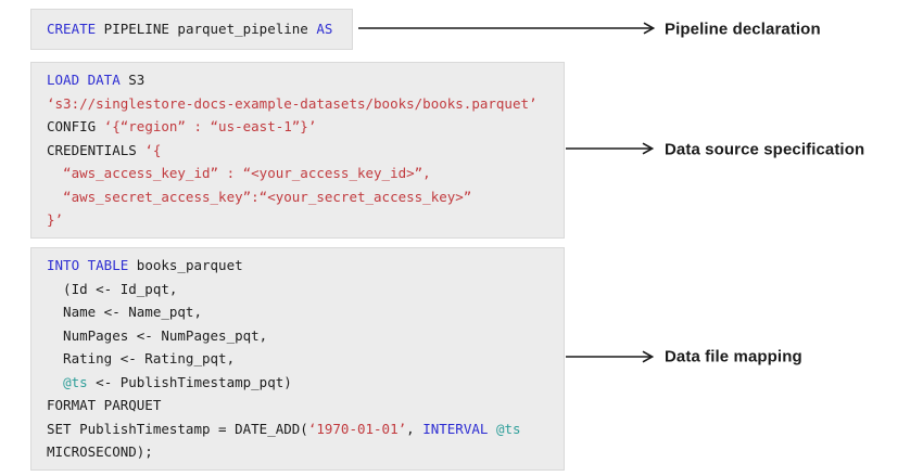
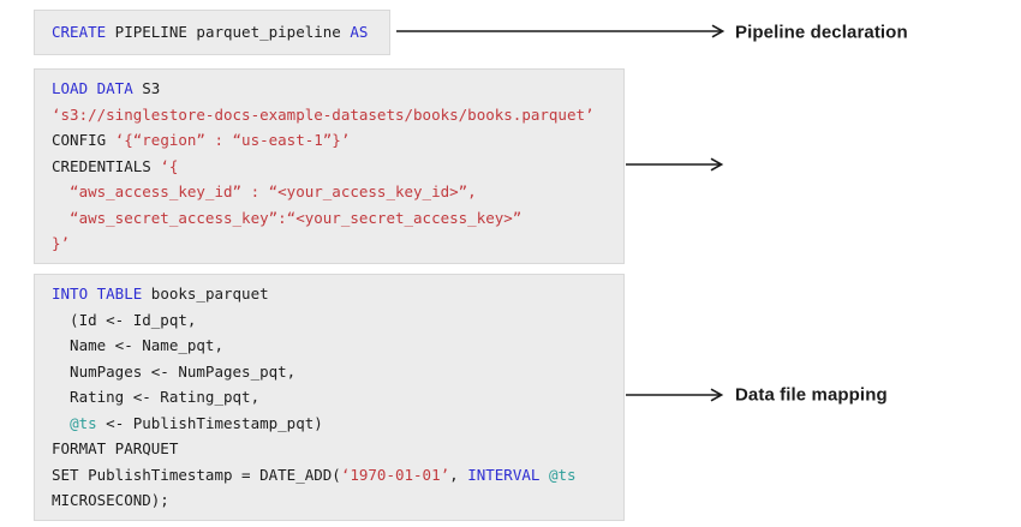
  CREATE PIPELINE parquet_pipeline AS
  LOAD DATA S3
  ‘s3://singlestore-docs-example-datasets/books/books.parquet’
  CONFIG ‘{“region” : “us-east-1”}’
  CREDENTIALS ‘{
  “aws_access_key_id” : “<your_access_key_id>”,
  “aws_secret_access_key”:“<your_secret_access_key>”
  }’
  INTO TABLE books_parquet
  (Id <- Id_pqt,
  Name <- Name_pqt,
  NumPages <- NumPages_pqt,
  Rating <- Rating_pqt,
  @ts <- PublishTimestamp_pqt)
  FORMAT PARQUET
  SET PublishTimestamp = DATE_ADD(‘1970-01-01’, INTERVAL @ts
  MICROSECOND);
  Pipeline declaration
- Data source specification
  Data file mapping
